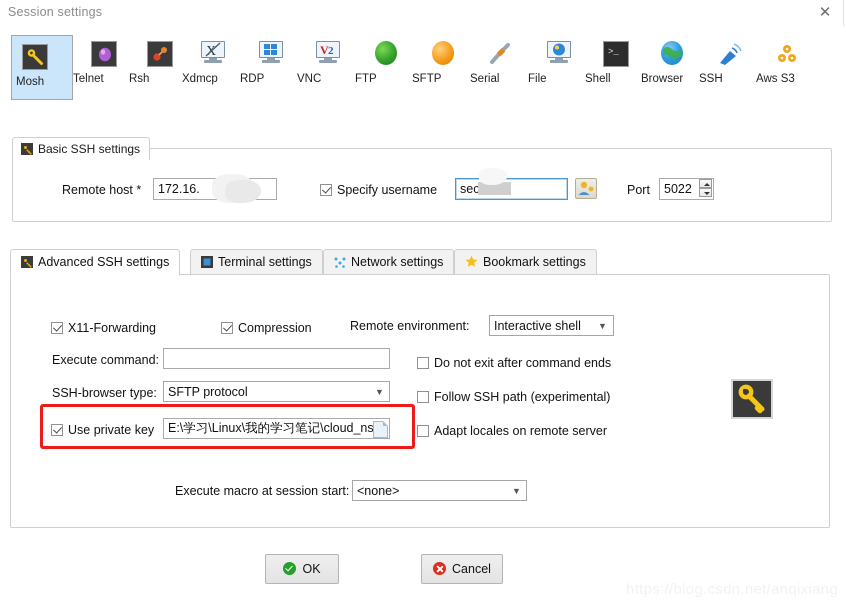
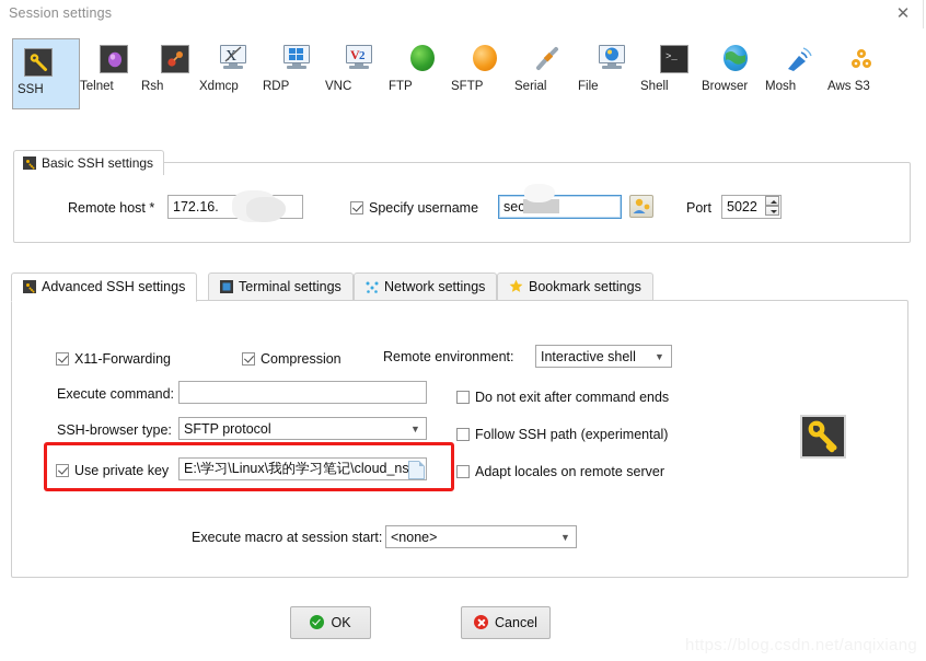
  Session settings
  ✕
- Mosh
+ SSH
  Telnet
  Rsh
  Xdmcp
  RDP
  V
  2
  VNC
  FTP
  SFTP
  Serial
  File
  >_
  Shell
  Browser
- SSH
+ Mosh
  Aws S3
  Basic SSH settings
  Remote host *
  172.16.
  Specify username
  sec
  Port
  5022
  Advanced SSH settings
  Terminal settings
  Network settings
  Bookmark settings
  X11-Forwarding
  Compression
  Remote environment:
  Interactive shell
  ▼
  Execute command:
  Do not exit after command ends
  SSH-browser type:
  SFTP protocol
  ▼
  Follow SSH path (experimental)
  Use private key
  E:\学习\Linux\我的学习笔记\cloud_ns
  Adapt locales on remote server
  Execute macro at session start:
  <none>
  ▼
  OK
  Cancel
